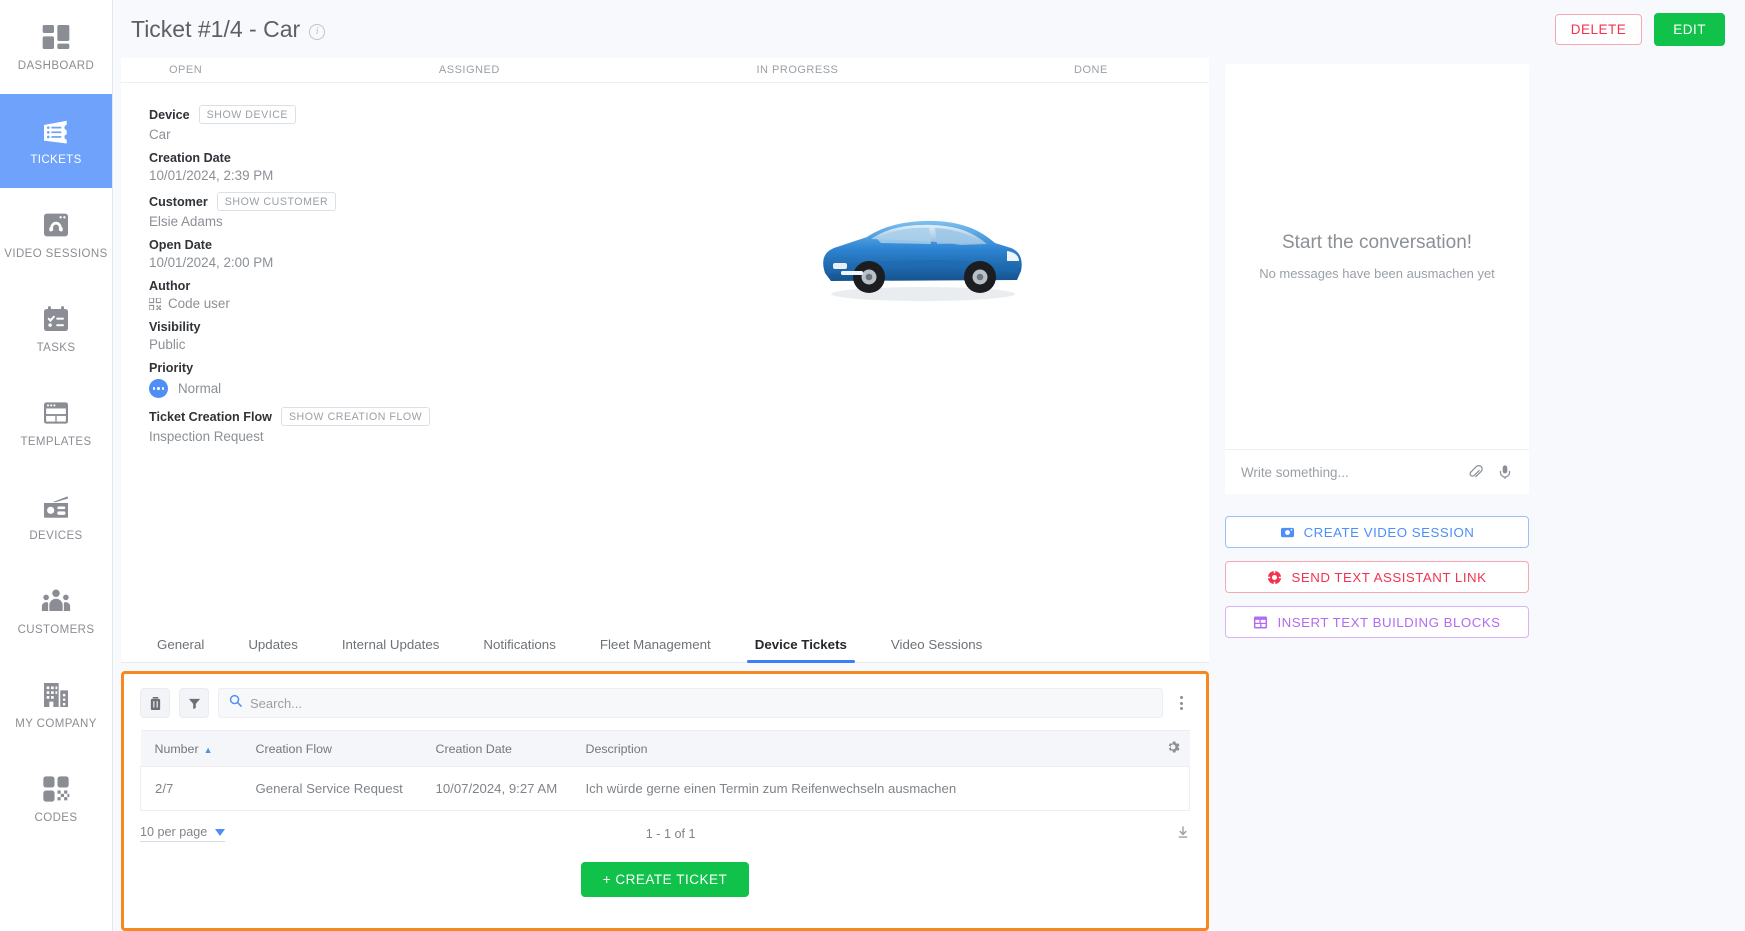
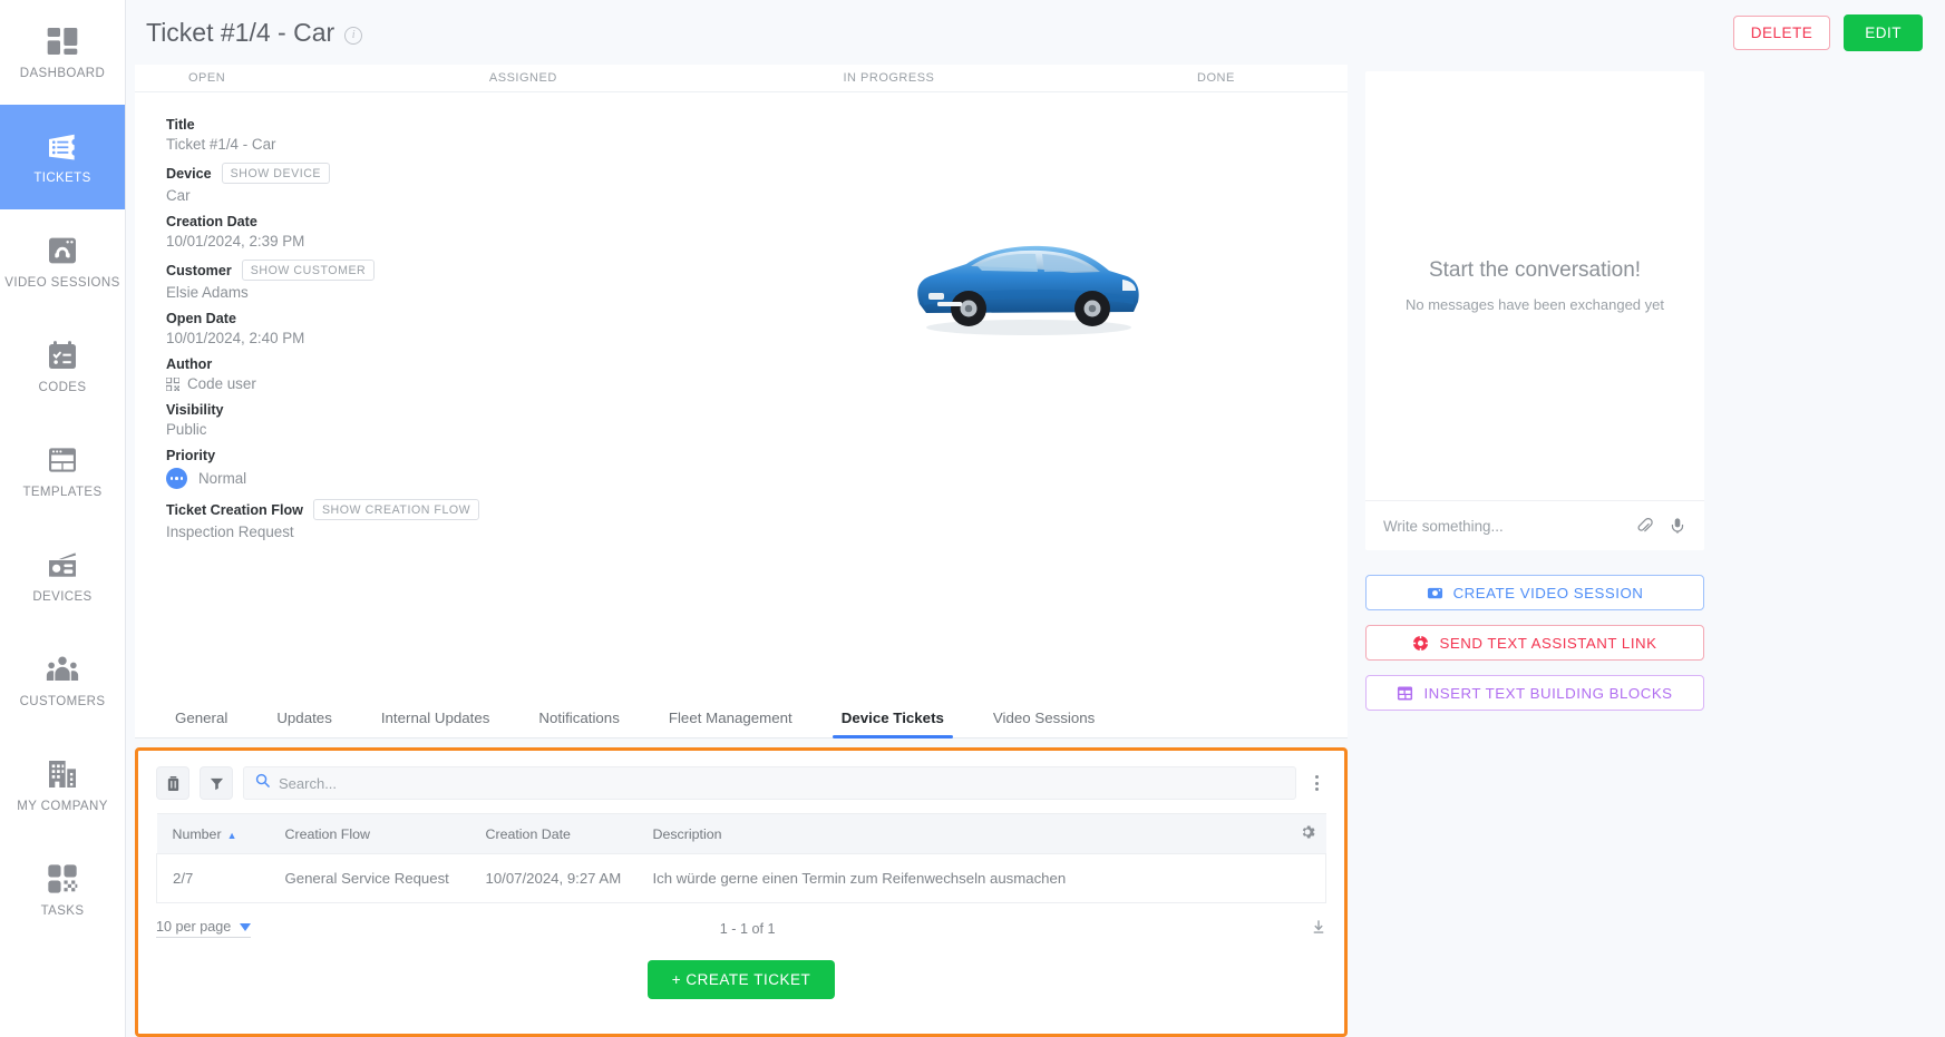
  DASHBOARD
  TICKETS
  VIDEO SESSIONS
- TASKS
+ CODES
  TEMPLATES
  DEVICES
  CUSTOMERS
  MY COMPANY
- CODES
+ TASKS
  Ticket #1/4 - Car i
  DELETE
  EDIT
  OPEN
  ASSIGNED
  IN PROGRESS
  DONE
+ Title
+ Ticket #1/4 - Car
  Device
  SHOW DEVICE
  Car
  Creation Date
  10/01/2024, 2:39 PM
  Customer
  SHOW CUSTOMER
  Elsie Adams
  Open Date
- 10/01/2024, 2:00 PM
+ 10/01/2024, 2:40 PM
  Author
  Code user
  Visibility
  Public
  Priority
  Normal
  Ticket Creation Flow
  SHOW CREATION FLOW
  Inspection Request
  General
  Updates
  Internal Updates
  Notifications
  Fleet Management
  Device Tickets
  Video Sessions
  Search...
  Number ▲	Creation Flow	Creation Date	Description
  2/7	General Service Request	10/07/2024, 9:27 AM	Ich würde gerne einen Termin zum Reifenwechseln ausmachen
  10 per page
  1 - 1 of 1
  + CREATE TICKET
  Start the conversation!
- No messages have been ausmachen yet
+ No messages have been exchanged yet
  Write something...
  CREATE VIDEO SESSION
  SEND TEXT ASSISTANT LINK
  INSERT TEXT BUILDING BLOCKS
